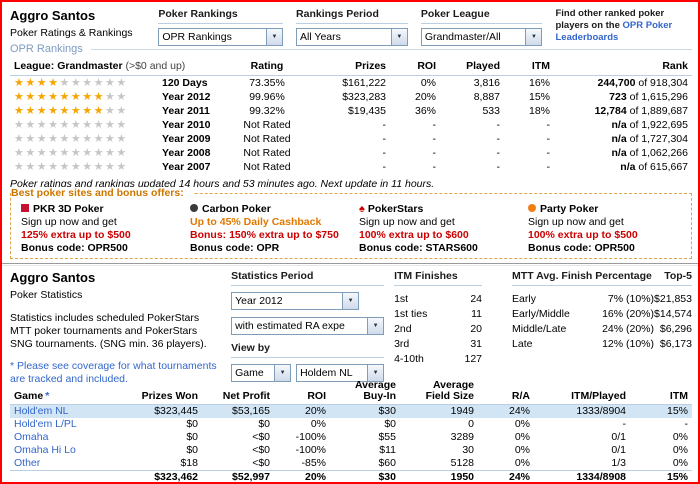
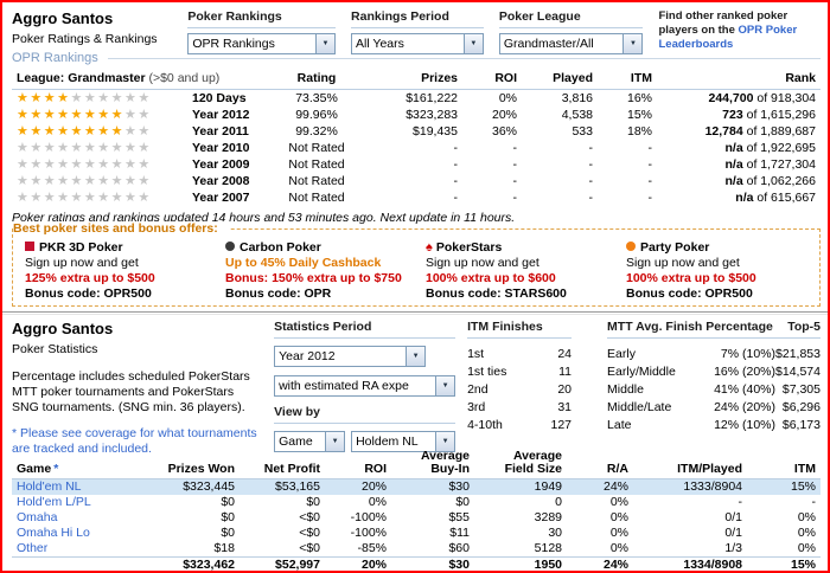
  Aggro Santos
  Poker Ratings & Rankings
  Poker Rankings
  OPR Rankings
  Rankings Period
  All Years
  Poker League
  Grandmaster/All
  Find other ranked poker players on the OPR Poker Leaderboards
  OPR Rankings
  League: Grandmaster (>$0 and up)	Rating	Prizes	ROI	Played	ITM	Rank
  ★★★★★★★★★★	120 Days	73.35%	$161,222	0%	3,816	16%	244,700 of 918,304
- ★★★★★★★★★★	Year 2012	99.96%	$323,283	20%	8,887	15%	723 of 1,615,296
+ ★★★★★★★★★★	Year 2012	99.96%	$323,283	20%	4,538	15%	723 of 1,615,296
  ★★★★★★★★★★	Year 2011	99.32%	$19,435	36%	533	18%	12,784 of 1,889,687
  ★★★★★★★★★★	Year 2010	Not Rated	-	-	-	-	n/a of 1,922,695
  ★★★★★★★★★★	Year 2009	Not Rated	-	-	-	-	n/a of 1,727,304
  ★★★★★★★★★★	Year 2008	Not Rated	-	-	-	-	n/a of 1,062,266
  ★★★★★★★★★★	Year 2007	Not Rated	-	-	-	-	n/a of 615,667
  Poker ratings and rankings updated 14 hours and 53 minutes ago. Next update in 11 hours.
  Best poker sites and bonus offers:
  PKR 3D Poker
  Sign up now and get
  125% extra up to $500
  Bonus code: OPR500
  Carbon Poker
  Up to 45% Daily Cashback
  Bonus: 150% extra up to $750
  Bonus code: OPR
  ♠ PokerStars
  Sign up now and get
  100% extra up to $600
  Bonus code: STARS600
  Party Poker
  Sign up now and get
  100% extra up to $500
  Bonus code: OPR500
  Aggro Santos
  Poker Statistics
- Statistics includes scheduled PokerStars MTT poker tournaments and PokerStars SNG tournaments. (SNG min. 36 players).
+ Percentage includes scheduled PokerStars MTT poker tournaments and PokerStars SNG tournaments. (SNG min. 36 players).
  * Please see coverage for what tournaments are tracked and included.
  Statistics Period
  Year 2012
  with estimated RA expe
  View by
  Game
  Holdem NL
  ITM Finishes
  1st
  24
  1st ties
  11
  2nd
  20
  3rd
  31
  4-10th
  127
  MTT Avg. Finish Percentage
  Top-5
  Early
  7% (10%)
  $21,853
  Early/Middle
  16% (20%)
  $14,574
+ Middle
+ 41% (40%)
+ $7,305
  Middle/Late
  24% (20%)
  $6,296
  Late
  12% (10%)
  $6,173
  Game *	Prizes Won	Net Profit	ROI	AverageBuy-In	AverageField Size	R/A	ITM/Played	ITM
  Hold'em NL	$323,445	$53,165	20%	$30	1949	24%	1333/8904	15%
  Hold'em L/PL	$0	$0	0%	$0	0	0%	-	-
  Omaha	$0	<$0	-100%	$55	3289	0%	0/1	0%
  Omaha Hi Lo	$0	<$0	-100%	$11	30	0%	0/1	0%
  Other	$18	<$0	-85%	$60	5128	0%	1/3	0%
  	$323,462	$52,997	20%	$30	1950	24%	1334/8908	15%
